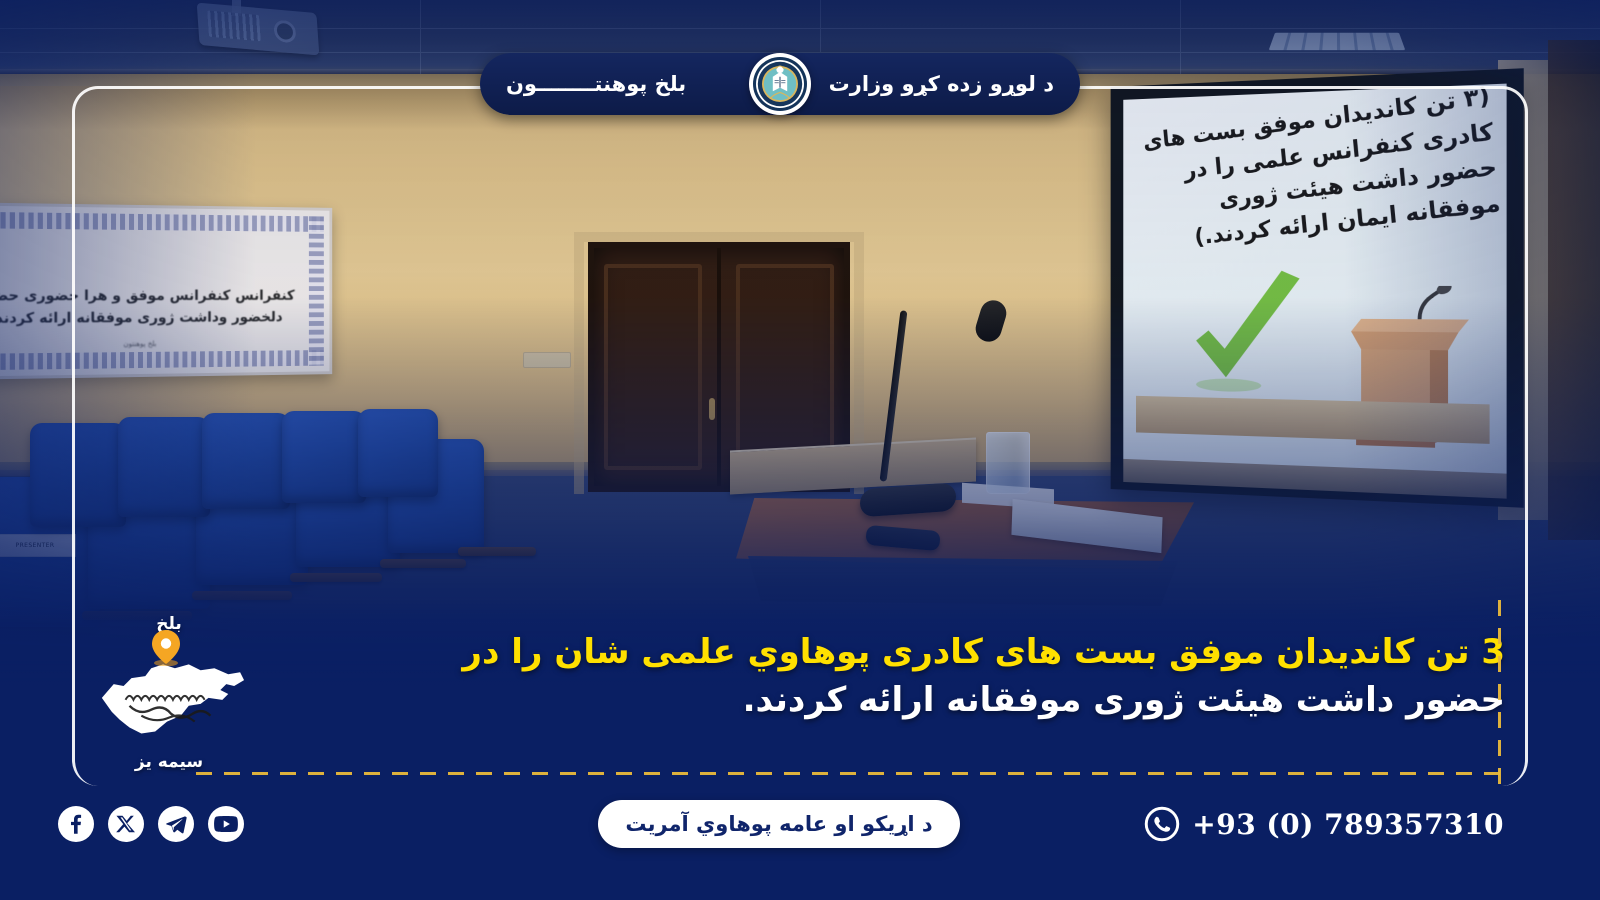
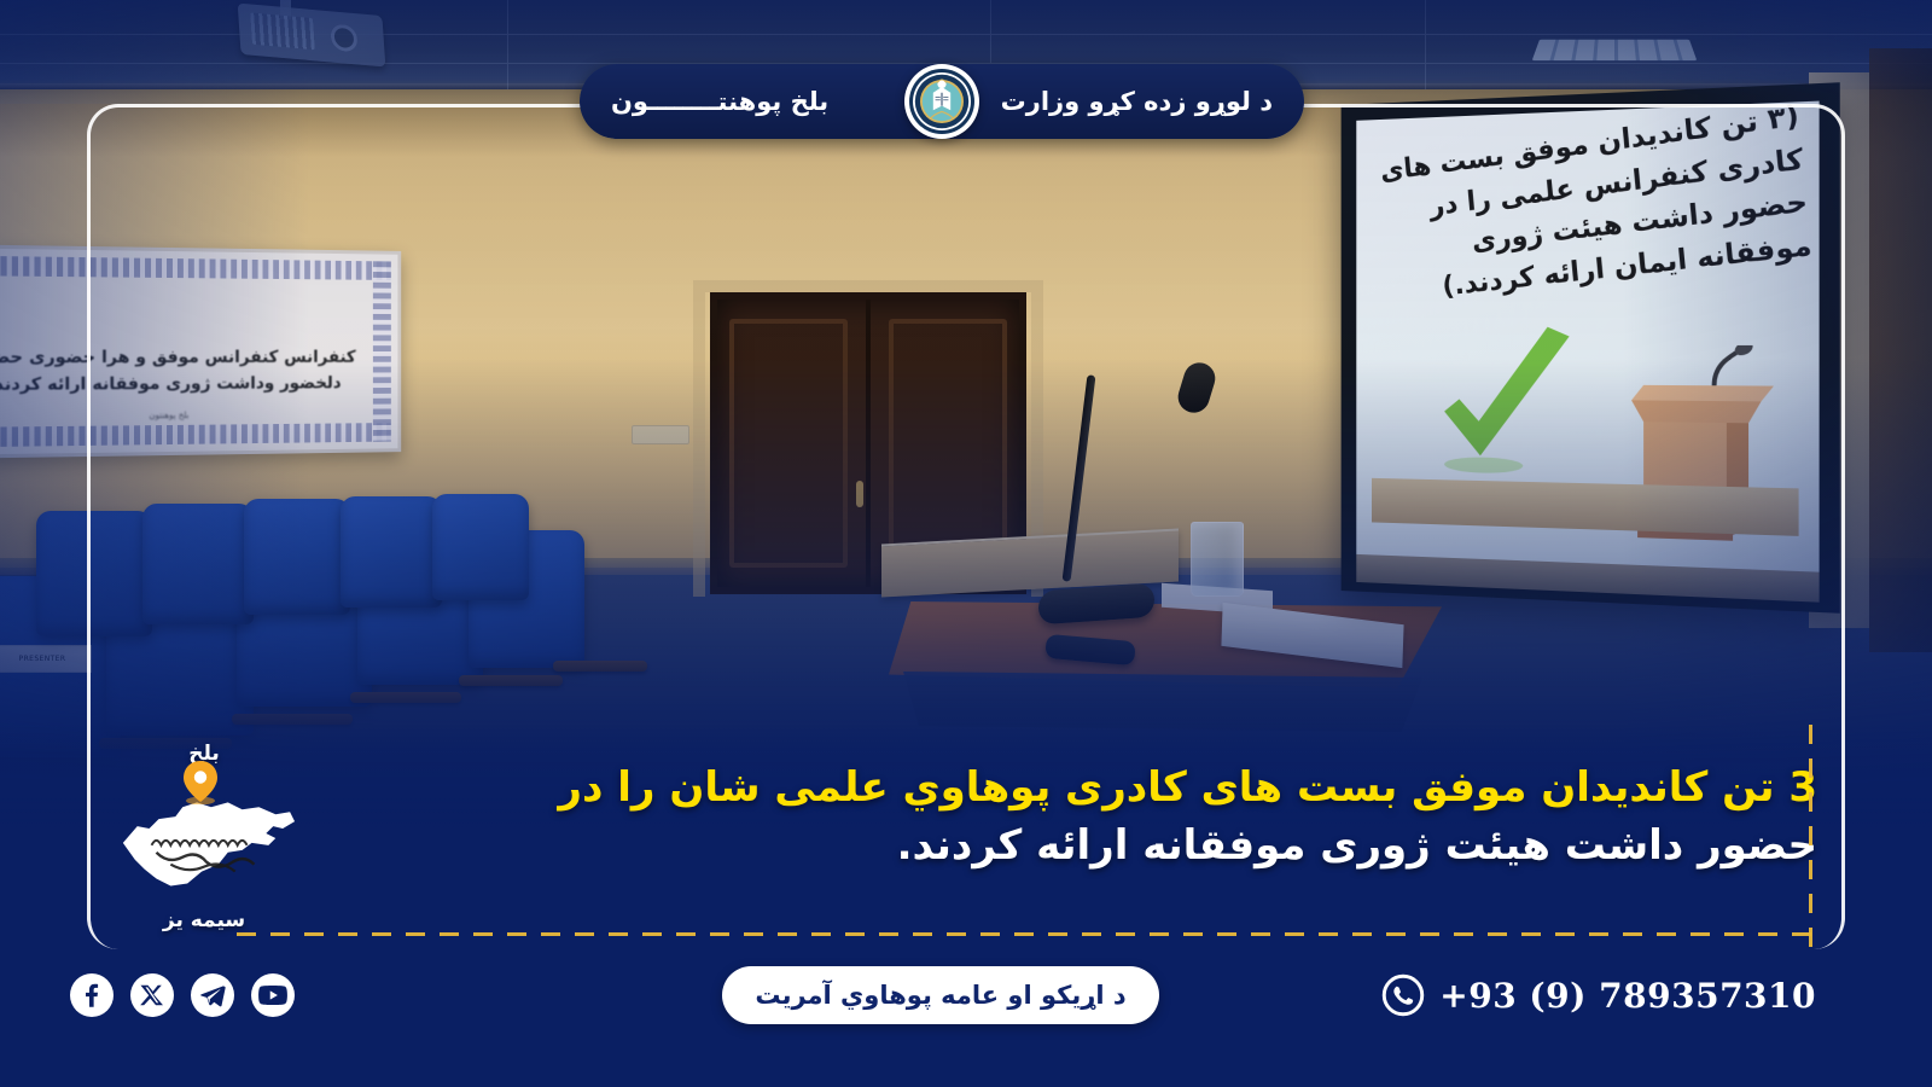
  د لوړو زده کړو وزارت
  بلخ پوهنتــــــــون
  3 تن کاندیدان موفق بست های کادری پوهاوي علمی شان را در
  حضور داشت هیئت ژوری موفقانه ارائه کردند.
  بلخ
  سیمه یز
  د اړیکو او عامه پوهاوي آمریت
- +93 (0) 789357310
+ +93 (9) 789357310
